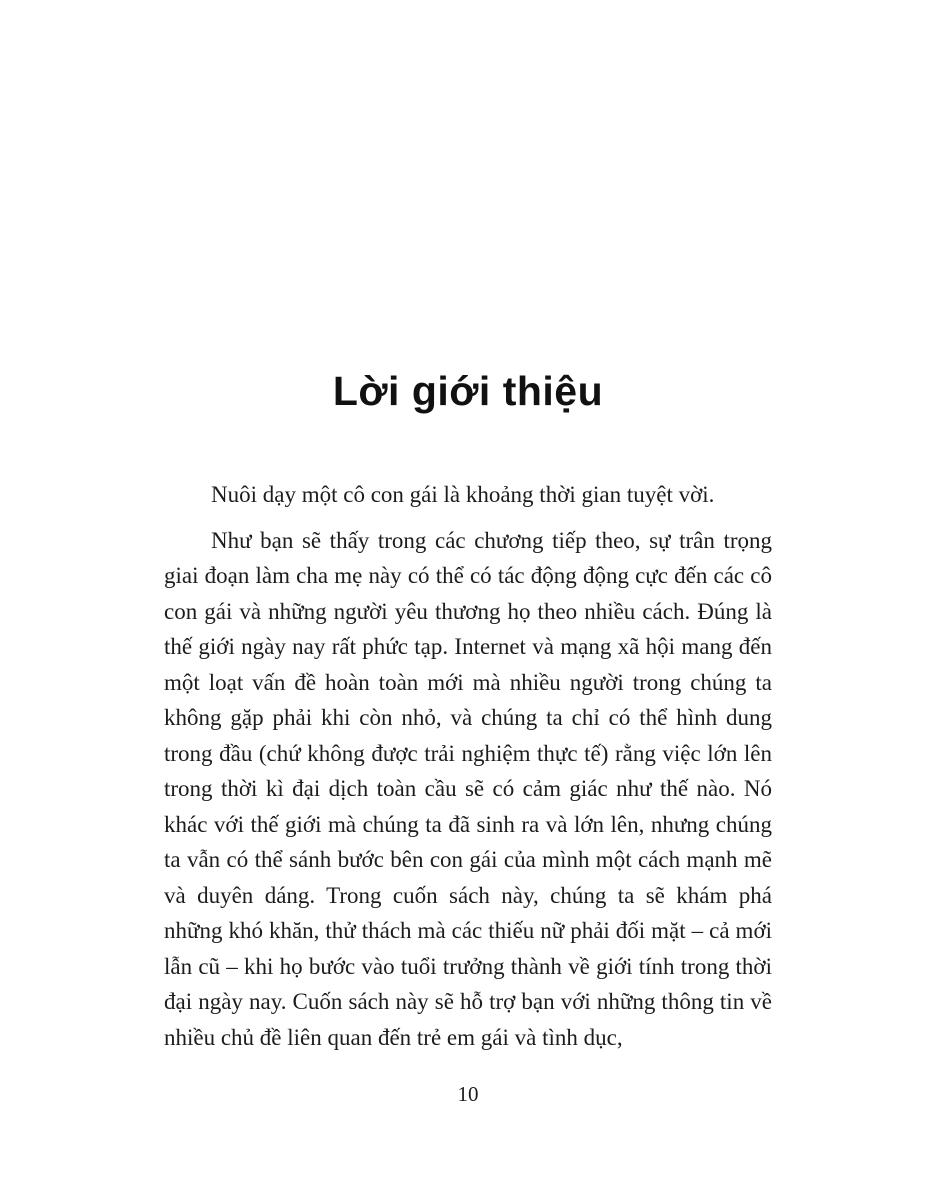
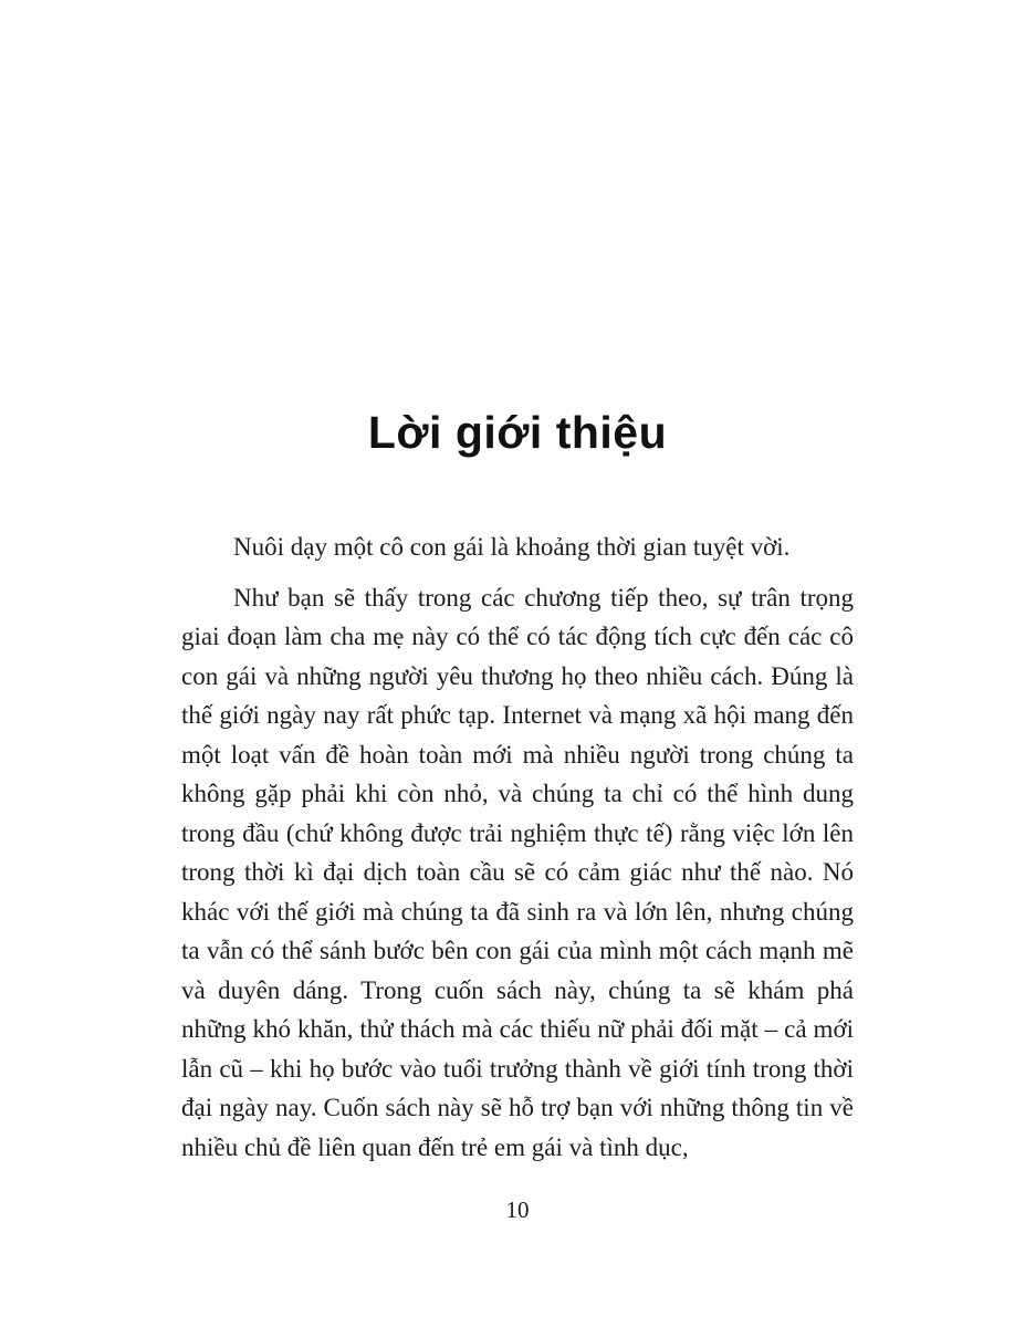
  Lời giới thiệu
  Nuôi dạy một cô con gái là khoảng thời gian tuyệt vời.
- Như bạn sẽ thấy trong các chương tiếp theo, sự trân trọng giai đoạn làm cha mẹ này có thể có tác động động cực đến các cô con gái và những người yêu thương họ theo nhiều cách. Đúng là thế giới ngày nay rất phức tạp. Internet và mạng xã hội mang đến một loạt vấn đề hoàn toàn mới mà nhiều người trong chúng ta không gặp phải khi còn nhỏ, và chúng ta chỉ có thể hình dung trong đầu (chứ không được trải nghiệm thực tế) rằng việc lớn lên trong thời kì đại dịch toàn cầu sẽ có cảm giác như thế nào. Nó khác với thế giới mà chúng ta đã sinh ra và lớn lên, nhưng chúng ta vẫn có thể sánh bước bên con gái của mình một cách mạnh mẽ và duyên dáng. Trong cuốn sách này, chúng ta sẽ khám phá những khó khăn, thử thách mà các thiếu nữ phải đối mặt – cả mới lẫn cũ – khi họ bước vào tuổi trưởng thành về giới tính trong thời đại ngày nay. Cuốn sách này sẽ hỗ trợ bạn với những thông tin về nhiều chủ đề liên quan đến trẻ em gái và tình dục,
+ Như bạn sẽ thấy trong các chương tiếp theo, sự trân trọng giai đoạn làm cha mẹ này có thể có tác động tích cực đến các cô con gái và những người yêu thương họ theo nhiều cách. Đúng là thế giới ngày nay rất phức tạp. Internet và mạng xã hội mang đến một loạt vấn đề hoàn toàn mới mà nhiều người trong chúng ta không gặp phải khi còn nhỏ, và chúng ta chỉ có thể hình dung trong đầu (chứ không được trải nghiệm thực tế) rằng việc lớn lên trong thời kì đại dịch toàn cầu sẽ có cảm giác như thế nào. Nó khác với thế giới mà chúng ta đã sinh ra và lớn lên, nhưng chúng ta vẫn có thể sánh bước bên con gái của mình một cách mạnh mẽ và duyên dáng. Trong cuốn sách này, chúng ta sẽ khám phá những khó khăn, thử thách mà các thiếu nữ phải đối mặt – cả mới lẫn cũ – khi họ bước vào tuổi trưởng thành về giới tính trong thời đại ngày nay. Cuốn sách này sẽ hỗ trợ bạn với những thông tin về nhiều chủ đề liên quan đến trẻ em gái và tình dục,
  10
